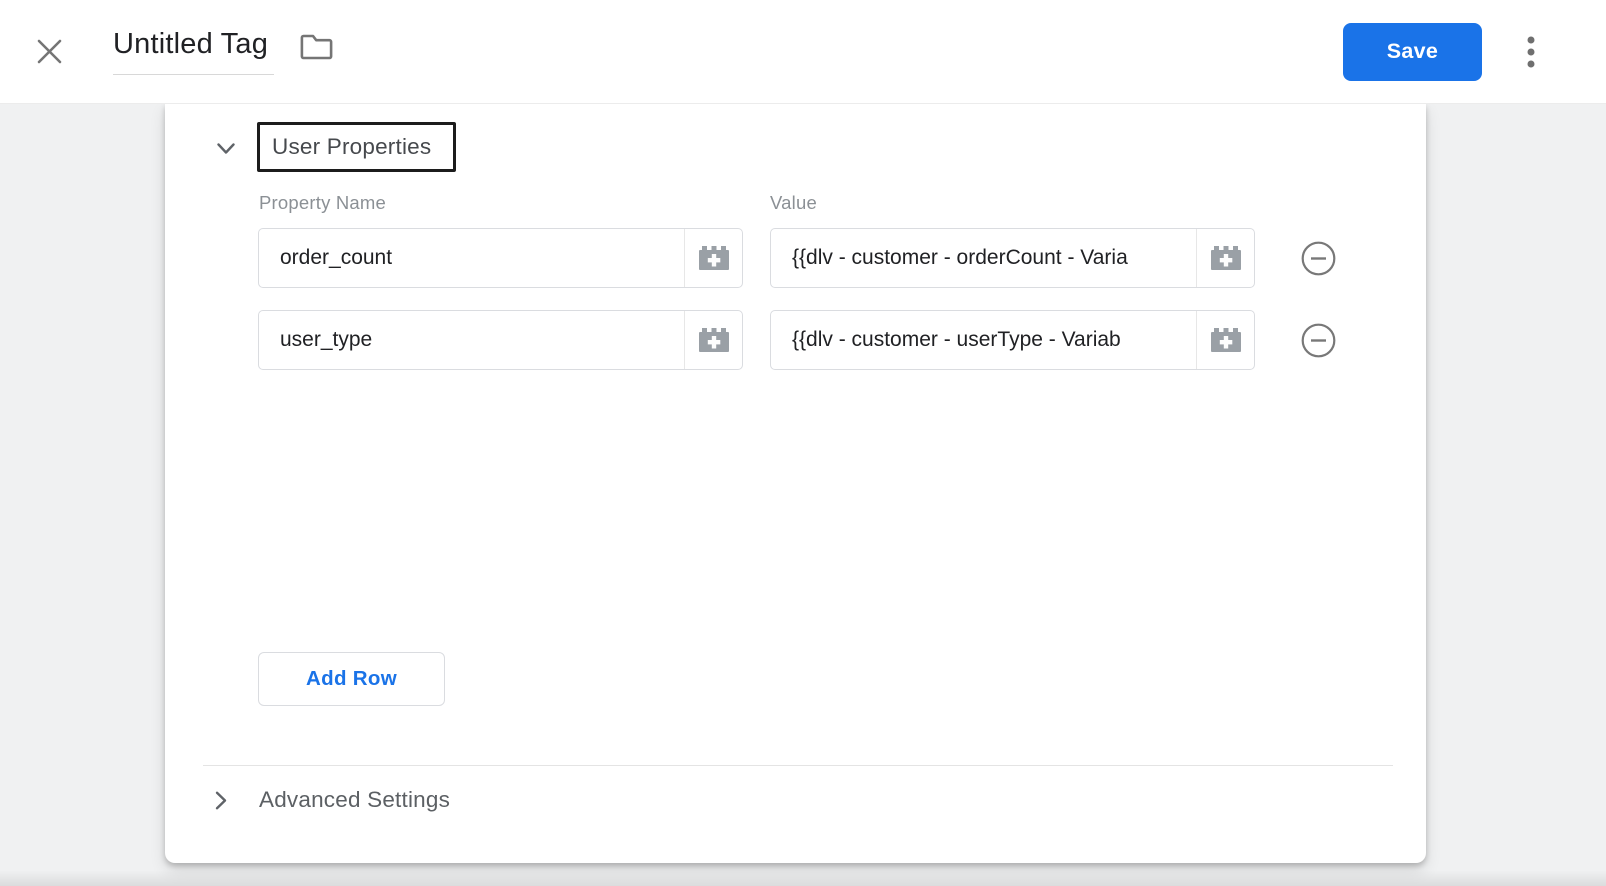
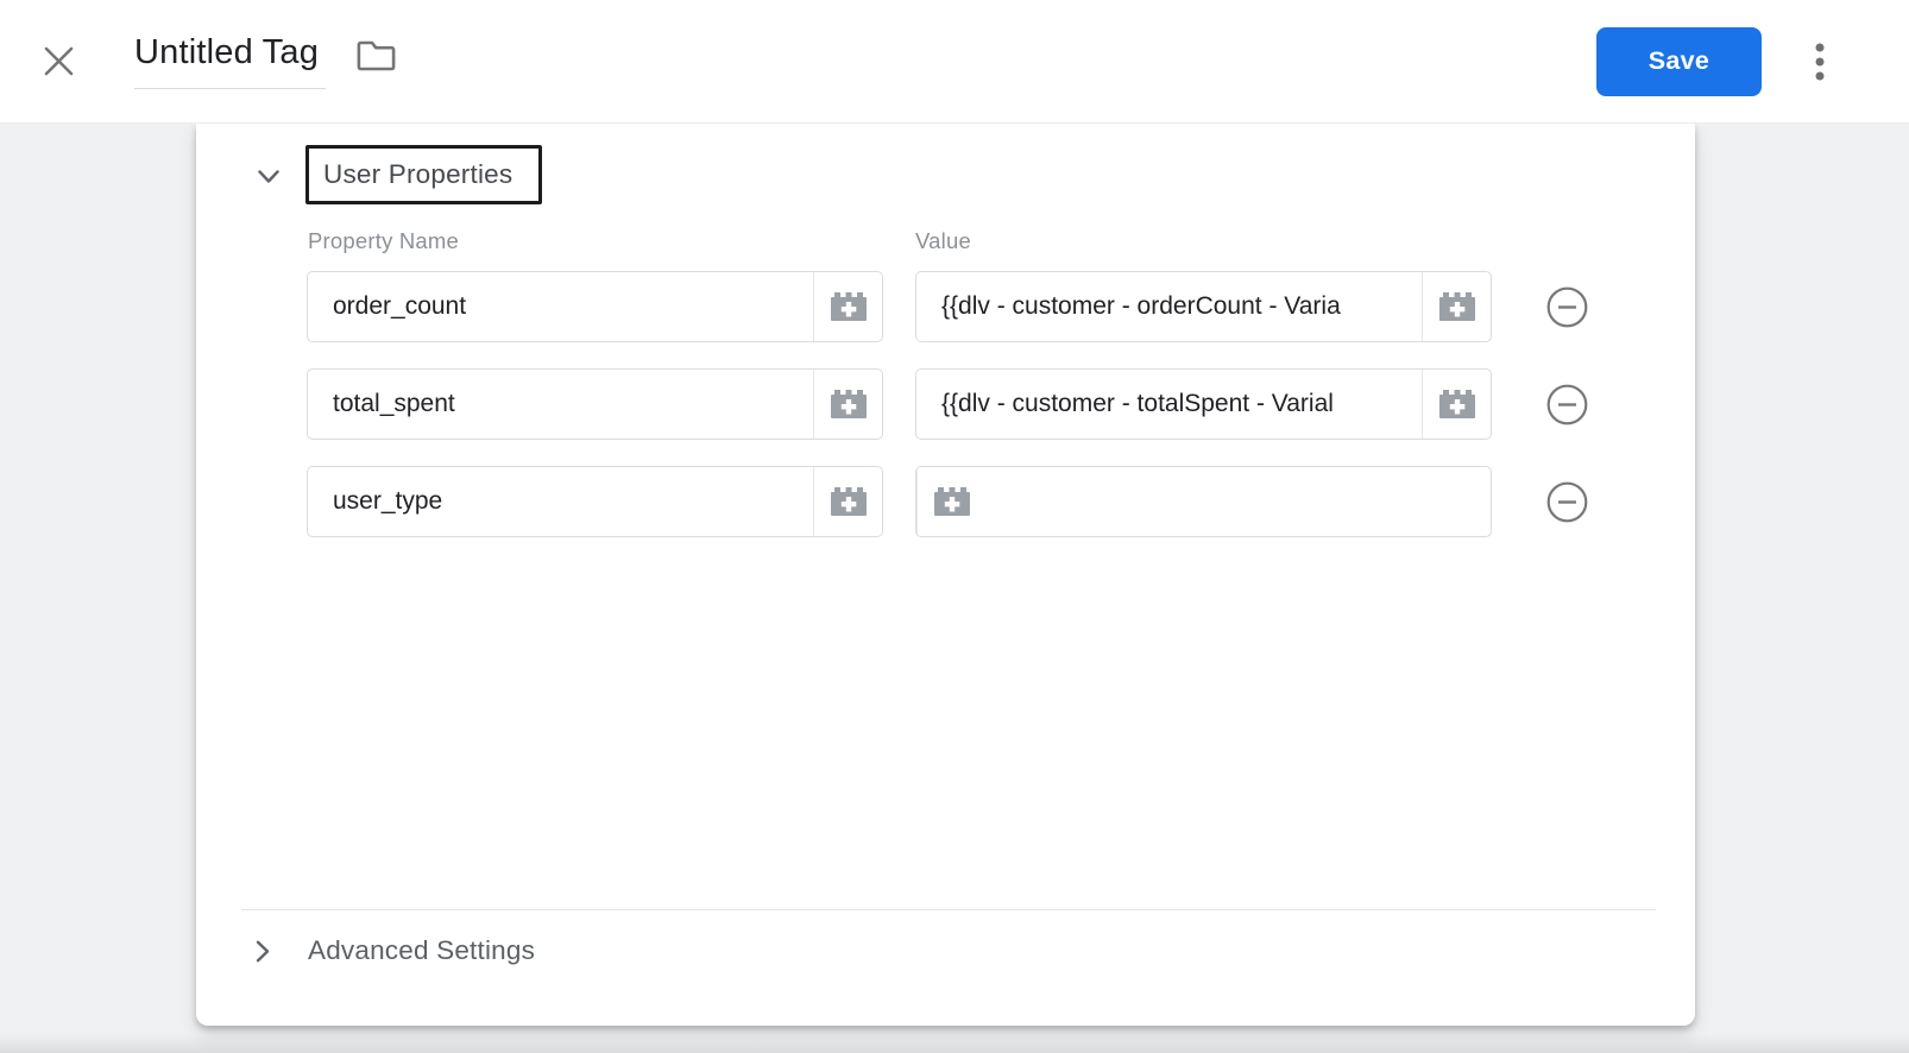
  Untitled Tag
  Save
  User Properties
  Property Name
  Value
  order_count
  {{dlv - customer - orderCount - Varia
+ total_spent
+ {{dlv - customer - totalSpent - Varial
  user_type
- {{dlv - customer - userType - Variab
- Add Row
  Advanced Settings
